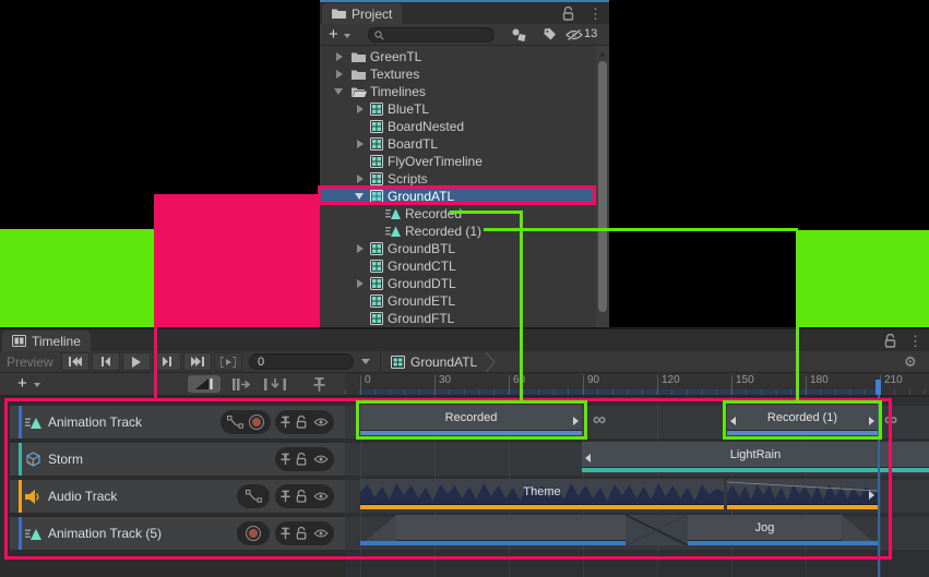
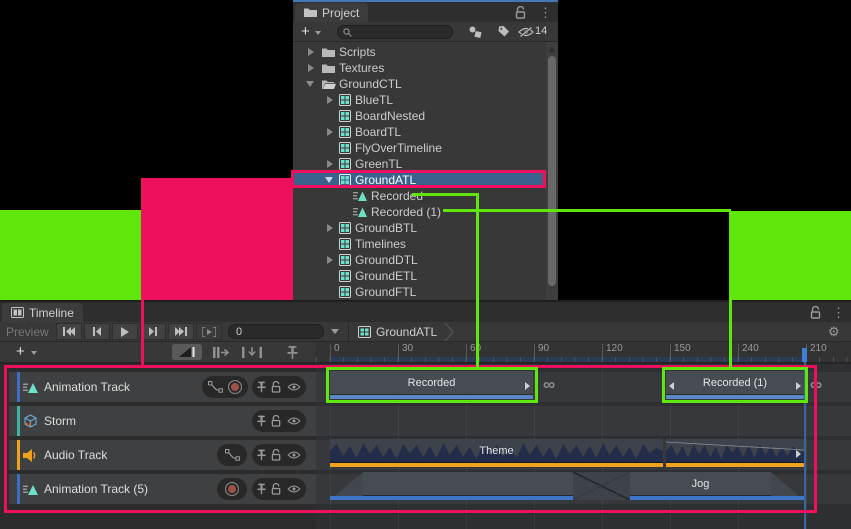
  Project
  ⋮
  +
- 13
+ 14
- GreenTL
+ Scripts
  Textures
- Timelines
+ GroundCTL
  BlueTL
  BoardNested
  BoardTL
  FlyOverTimeline
- Scripts
+ GreenTL
  GroundATL
  Recorded
  Recorded (1)
  GroundBTL
- GroundCTL
+ Timelines
  GroundDTL
  GroundETL
  GroundFTL
  Timeline
  ⋮
  Preview
  0
  GroundATL
  ⚙
  +
  0
  30
  90
  120
  150
- 180
+ 240
  210
  Animation Track
  Storm
  Audio Track
  Animation Track (5)
  Recorded
  ∞
  Recorded (1)
  ∞
- LightRain
  Theme
  Jog
